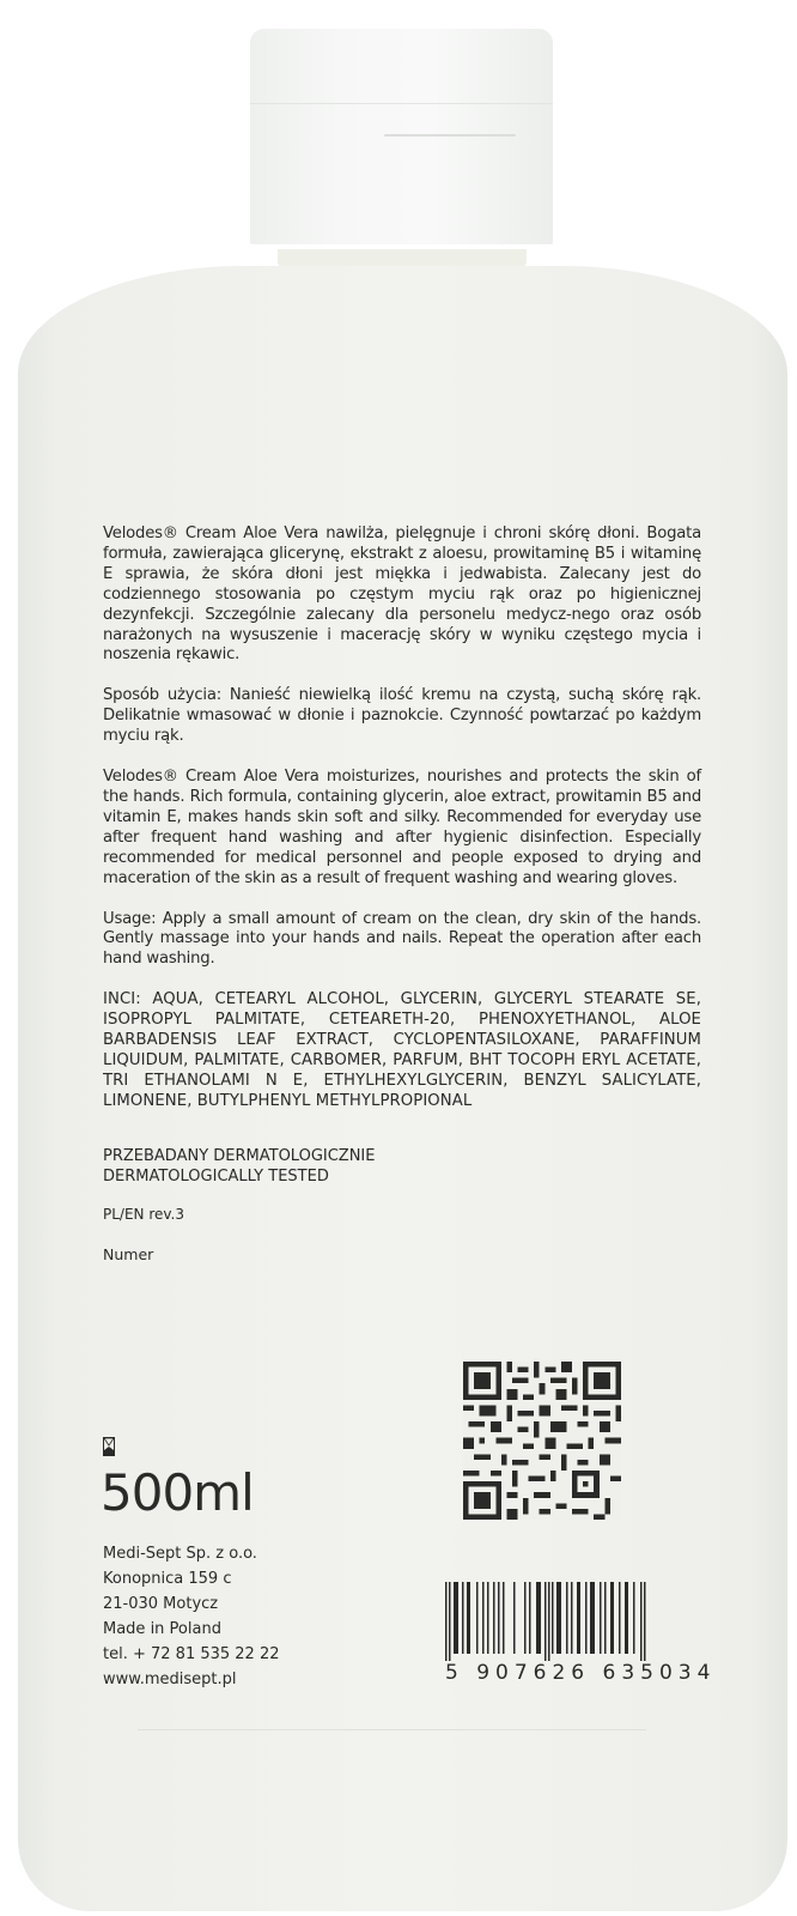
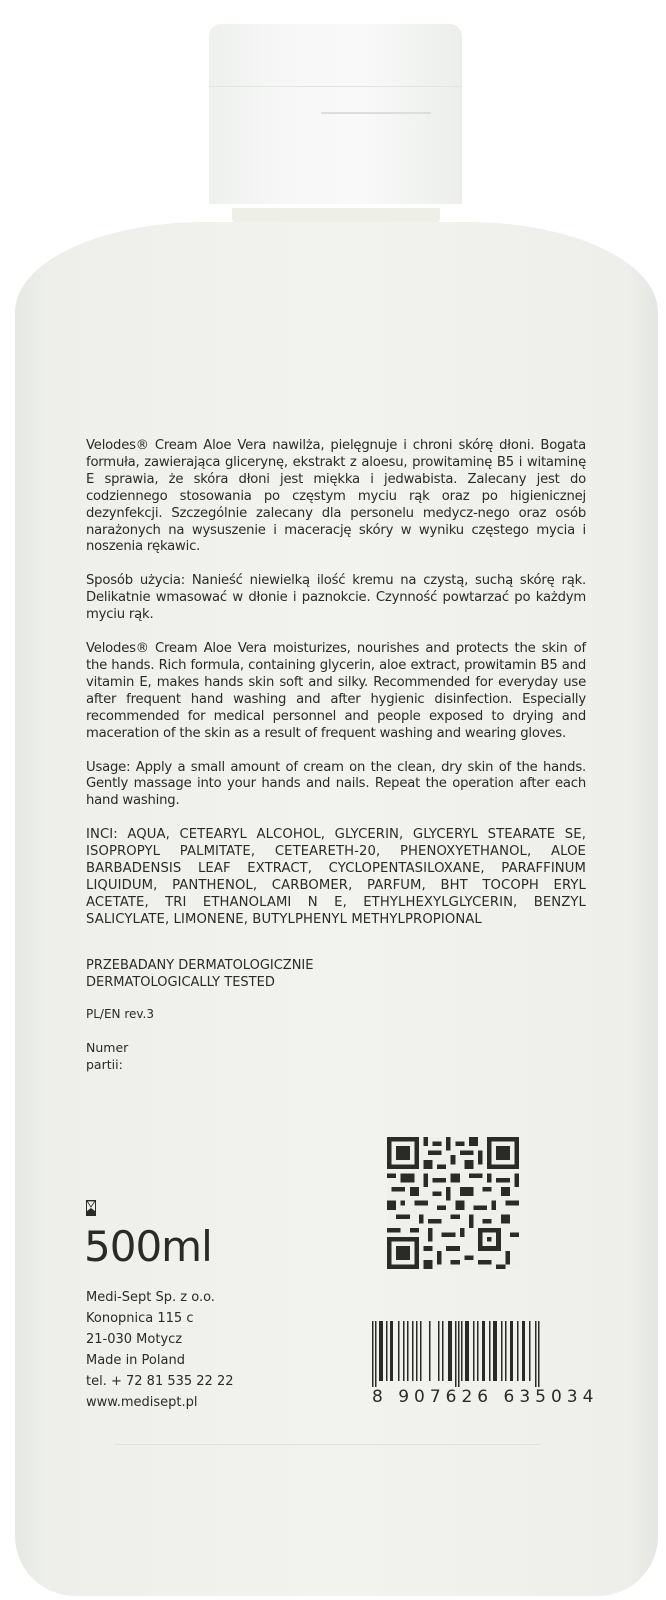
  Velodes® Cream Aloe Vera nawilża, pielęgnuje i chroni skórę dłoni. Bogata formuła, zawierająca glicerynę, ekstrakt z aloesu, prowitaminę B5 i witaminę E sprawia, że skóra dłoni jest miękka i jedwabista. Zalecany jest do codziennego stosowania po częstym myciu rąk oraz po higienicznej dezynfekcji. Szczególnie zalecany dla personelu medycz-nego oraz osób narażonych na wysuszenie i macerację skóry w wyniku częstego mycia i noszenia rękawic.
  Sposób użycia: Nanieść niewielką ilość kremu na czystą, suchą skórę rąk. Delikatnie wmasować w dłonie i paznokcie. Czynność powtarzać po każdym myciu rąk.
  Velodes® Cream Aloe Vera moisturizes, nourishes and protects the skin of the hands. Rich formula, containing glycerin, aloe extract, prowitamin B5 and vitamin E, makes hands skin soft and silky. Recommended for everyday use after frequent hand washing and after hygienic disinfection. Especially recommended for medical personnel and people exposed to drying and maceration of the skin as a result of frequent washing and wearing gloves.
  Usage: Apply a small amount of cream on the clean, dry skin of the hands. Gently massage into your hands and nails. Repeat the operation after each hand washing.
- INCI: AQUA, CETEARYL ALCOHOL, GLYCERIN, GLYCERYL STEARATE SE, ISOPROPYL PALMITATE, CETEARETH-20, PHENOXYETHANOL, ALOE BARBADENSIS LEAF EXTRACT, CYCLOPENTASILOXANE, PARAFFINUM LIQUIDUM, PALMITATE, CARBOMER, PARFUM, BHT TOCOPH ERYL ACETATE, TRI ETHANOLAMI N E, ETHYLHEXYLGLYCERIN, BENZYL SALICYLATE, LIMONENE, BUTYLPHENYL METHYLPROPIONAL
+ INCI: AQUA, CETEARYL ALCOHOL, GLYCERIN, GLYCERYL STEARATE SE, ISOPROPYL PALMITATE, CETEARETH-20, PHENOXYETHANOL, ALOE BARBADENSIS LEAF EXTRACT, CYCLOPENTASILOXANE, PARAFFINUM LIQUIDUM, PANTHENOL, CARBOMER, PARFUM, BHT TOCOPH ERYL ACETATE, TRI ETHANOLAMI N E, ETHYLHEXYLGLYCERIN, BENZYL SALICYLATE, LIMONENE, BUTYLPHENYL METHYLPROPIONAL
  PRZEBADANY DERMATOLOGICZNIE
  DERMATOLOGICALLY TESTED
  PL/EN rev.3
  Numer
+ partii:
  500ml
  Medi-Sept Sp. z o.o.
- Konopnica 159 c
+ Konopnica 115 c
  21-030 Motycz
  Made in Poland
  tel. + 72 81 535 22 22
  www.medisept.pl
- 5 907626 635034
+ 8 907626 635034
